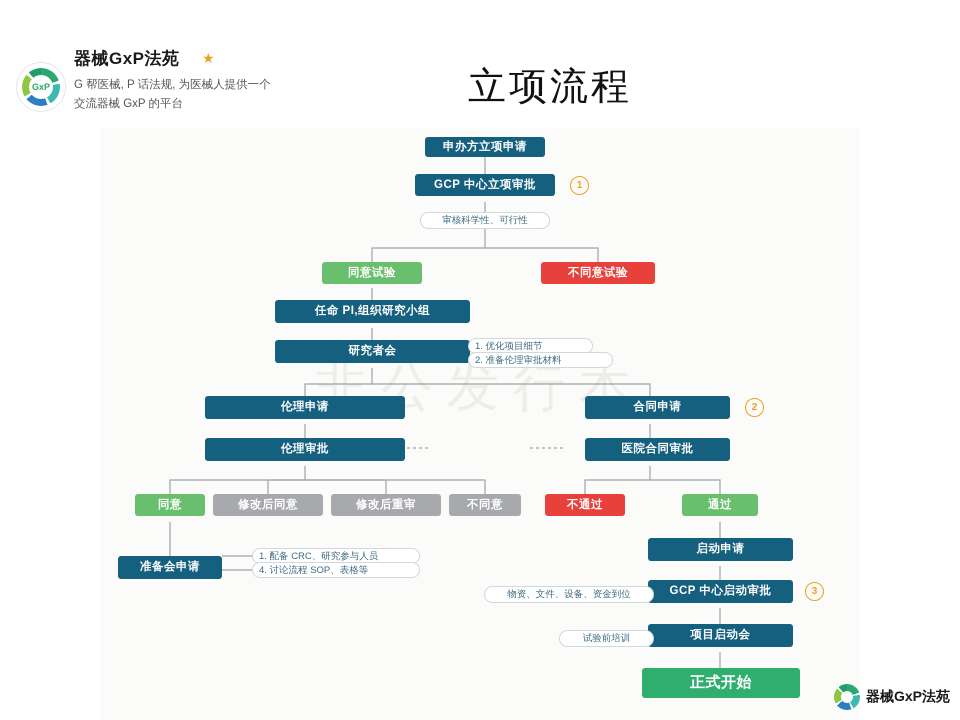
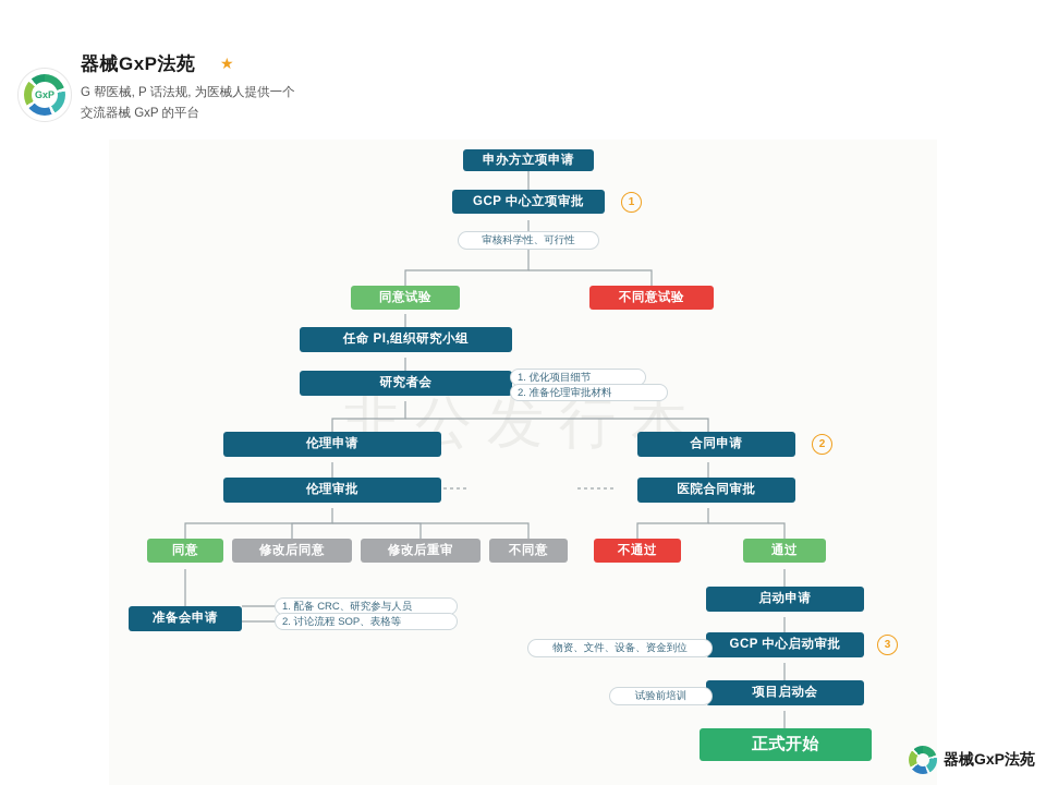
  GxP
  器械GxP法苑
  ★
  G 帮医械, P 话法规, 为医械人提供一个交流器械 GxP 的平台
- 立项流程
  非公发行本
  申办方立项申请
  GCP 中心立项审批
  审核科学性、可行性
  1
  同意试验
  不同意试验
  任命 PI,组织研究小组
  研究者会
  1. 优化项目细节
  2. 准备伦理审批材料
  伦理申请
  伦理审批
  合同申请
  医院合同审批
  2
  同意
  修改后同意
  修改后重审
  不同意
  不通过
  通过
  准备会申请
  1. 配备 CRC、研究参与人员
- 4. 讨论流程 SOP、表格等
+ 2. 讨论流程 SOP、表格等
  启动申请
  GCP 中心启动审批
  3
  物资、文件、设备、资金到位
  项目启动会
  试验前培训
  正式开始
  器械GxP法苑
